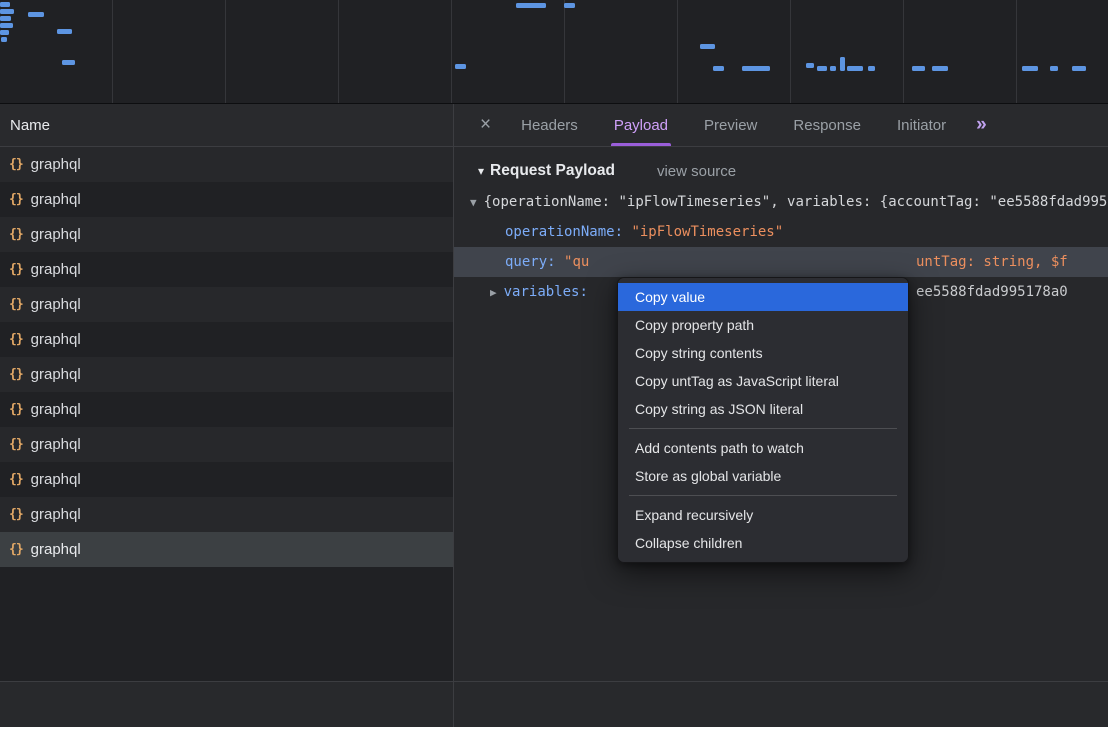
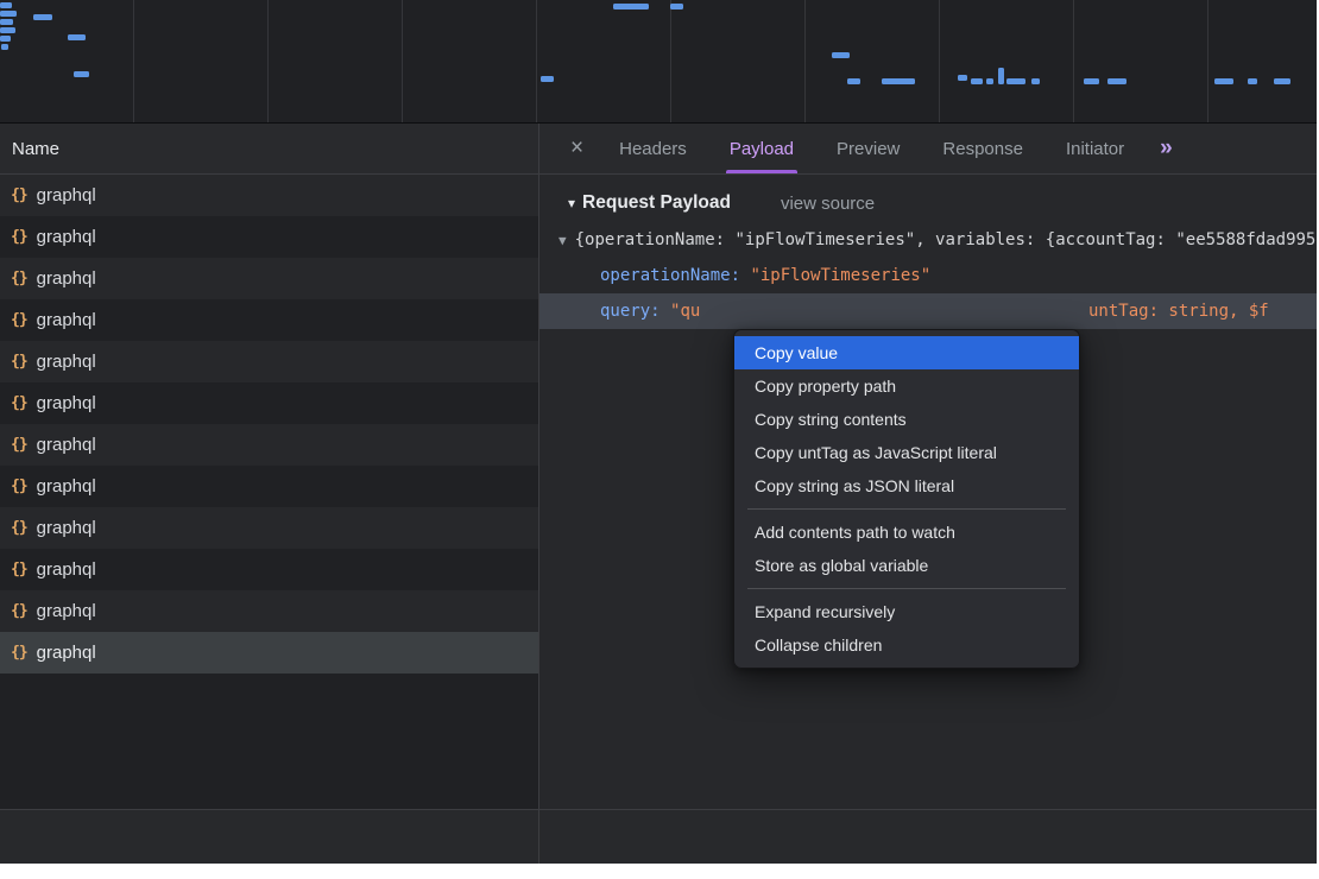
  Name
  ×
  Headers
  Payload
  Preview
  Response
  Initiator
  »
  {}
  graphql
  {}
  graphql
  {}
  graphql
  {}
  graphql
  {}
  graphql
  {}
  graphql
  {}
  graphql
  {}
  graphql
  {}
  graphql
  {}
  graphql
  {}
  graphql
  {}
  graphql
  ▾
  Request Payload
  view source
  ▼ {operationName: "ipFlowTimeseries", variables: {accountTag: "ee5588fdad995
  operationName: "ipFlowTimeseries"
  query: "qu
  untTag: string, $f
- ▶ variables:
- ee5588fdad995178a0
  Copy value
  Copy property path
  Copy string contents
  Copy untTag as JavaScript literal
  Copy string as JSON literal
  Add contents path to watch
  Store as global variable
  Expand recursively
  Collapse children
